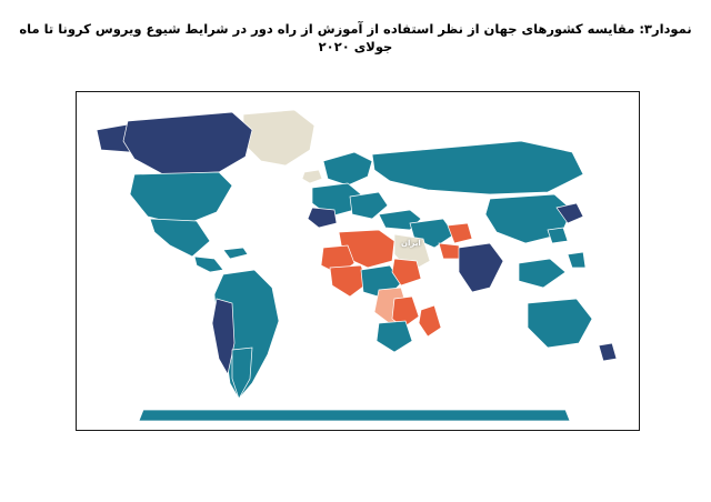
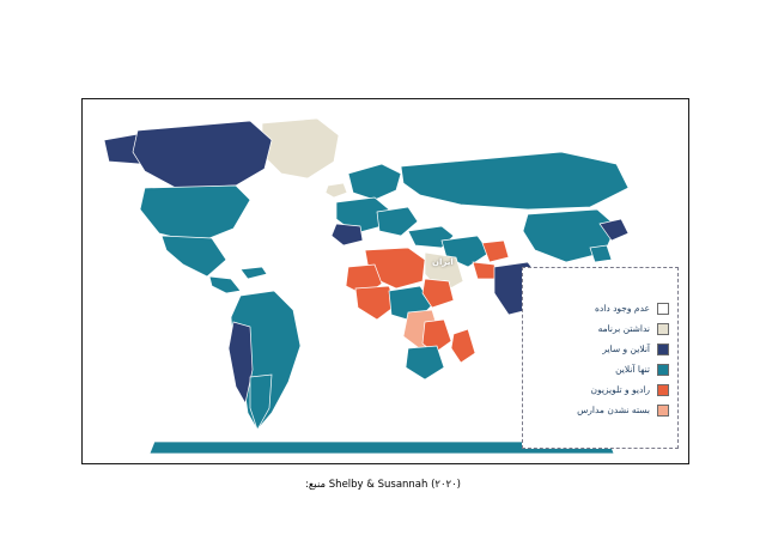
- نمودار۳: مقایسه کشورهای جهان از نظر استفاده از آموزش از راه دور در شرایط شیوع ویروس کرونا تا ماه جولای ۲۰۲۰
  ایران
+ عدم وجود داده
+ نداشتن برنامه
+ آنلاین و سایر
+ تنها آنلاین
+ رادیو و تلویزیون
+ بسته نشدن مدارس
+ Shelby & Susannah (۲۰۲۰) منبع:
